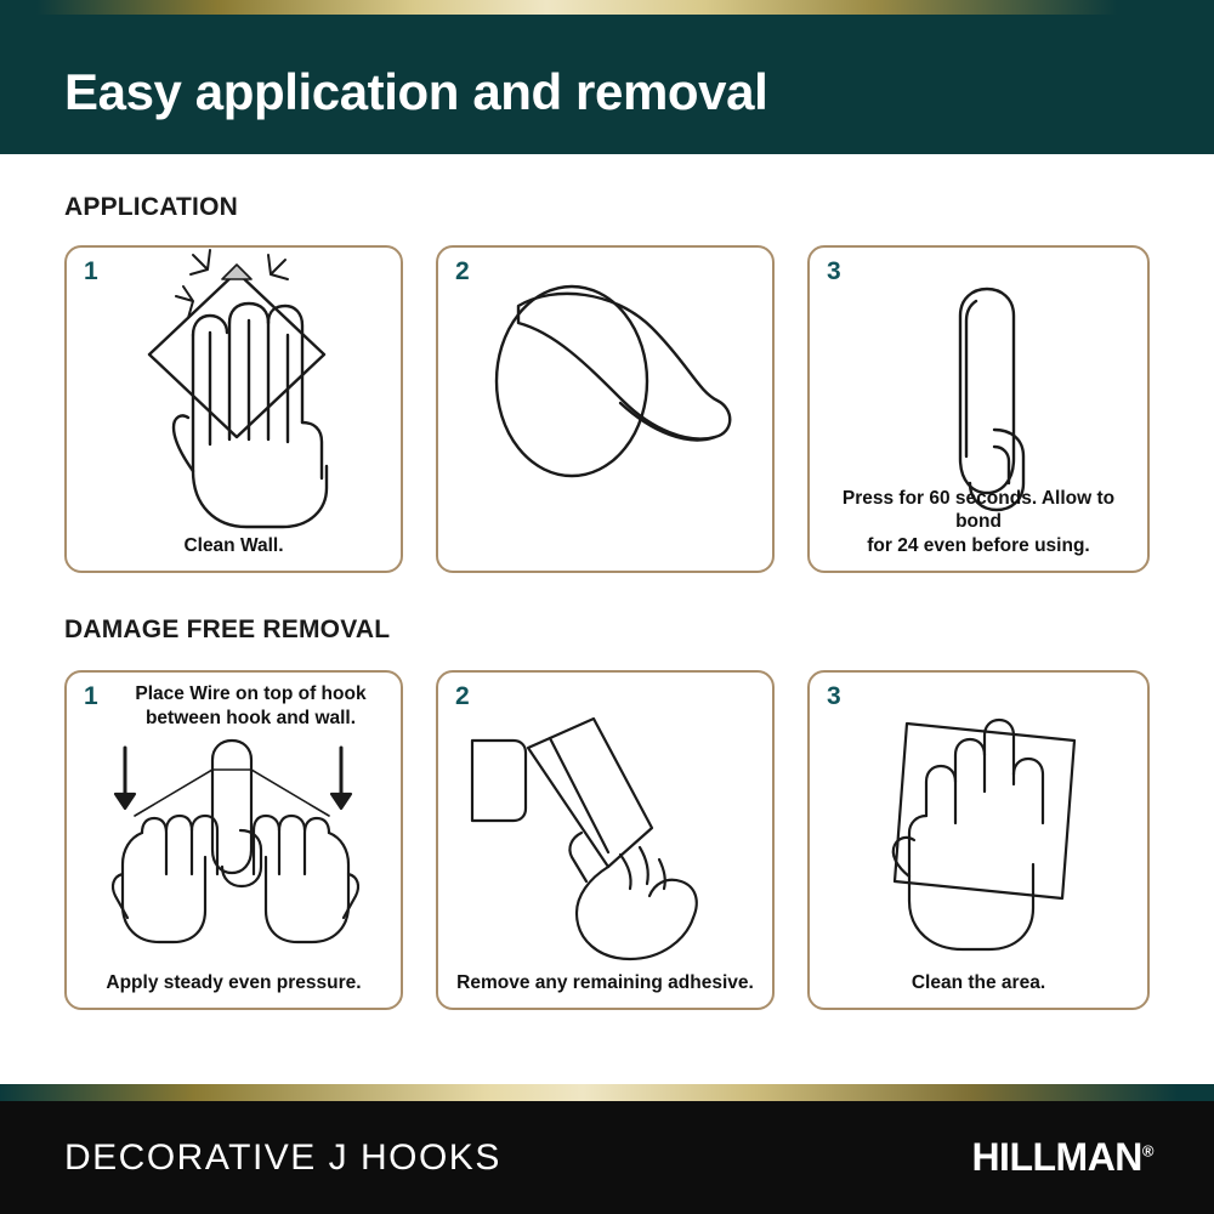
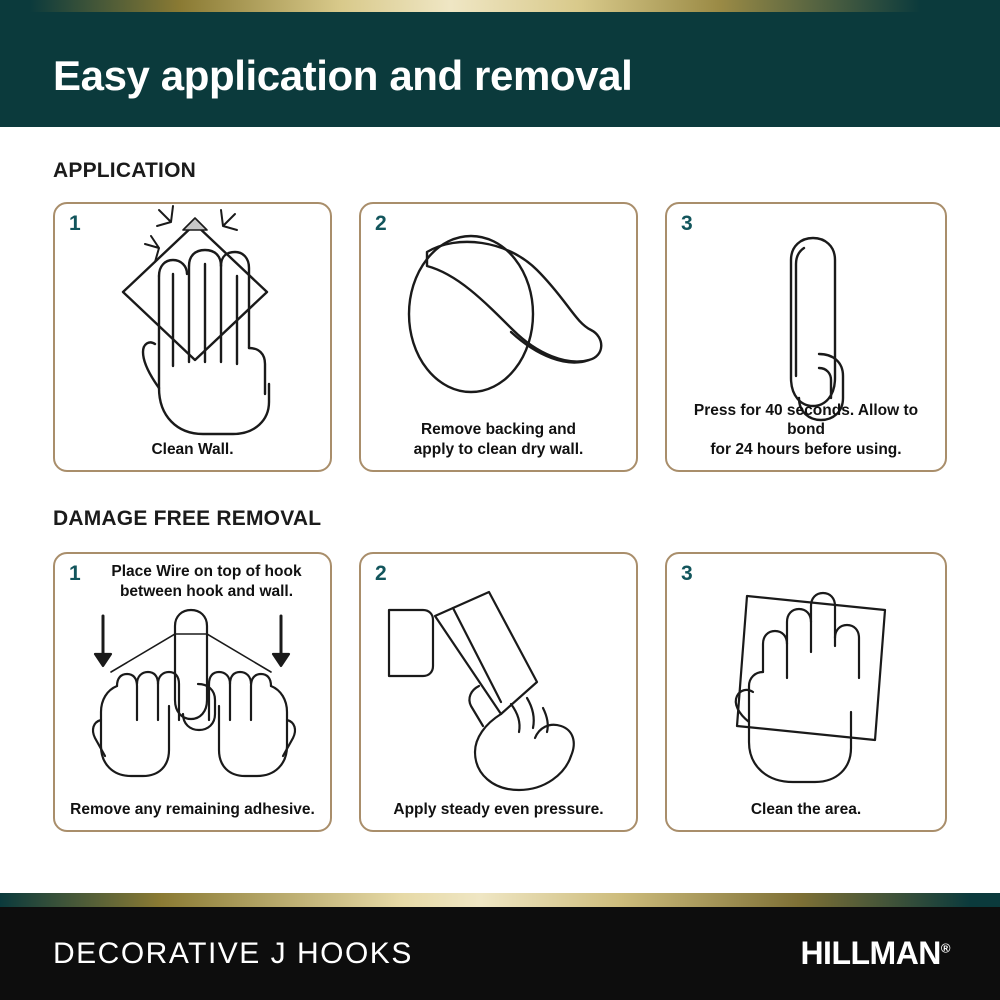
  Easy application and removal
  APPLICATION
  1
  Clean Wall.
  2
+ Remove backing and
+ apply to clean dry wall.
  3
- Press for 60 seconds. Allow to bond
+ Press for 40 seconds. Allow to bond
- for 24 even before using.
+ for 24 hours before using.
  DAMAGE FREE REMOVAL
  1
  Place Wire on top of hook
  between hook and wall.
- Apply steady even pressure.
+ Remove any remaining adhesive.
  2
- Remove any remaining adhesive.
+ Apply steady even pressure.
  3
  Clean the area.
  DECORATIVE J HOOKS
  HILLMAN®
